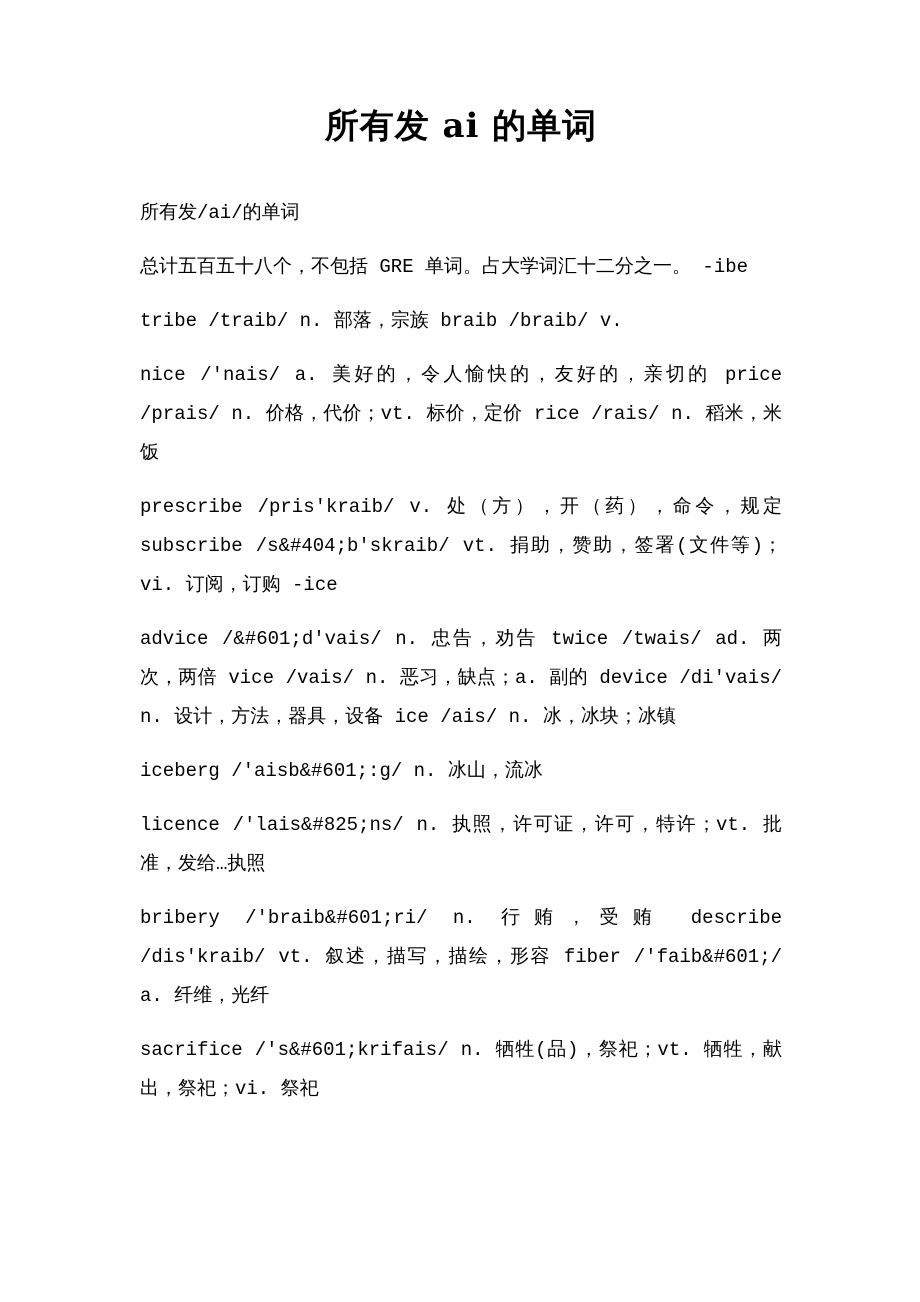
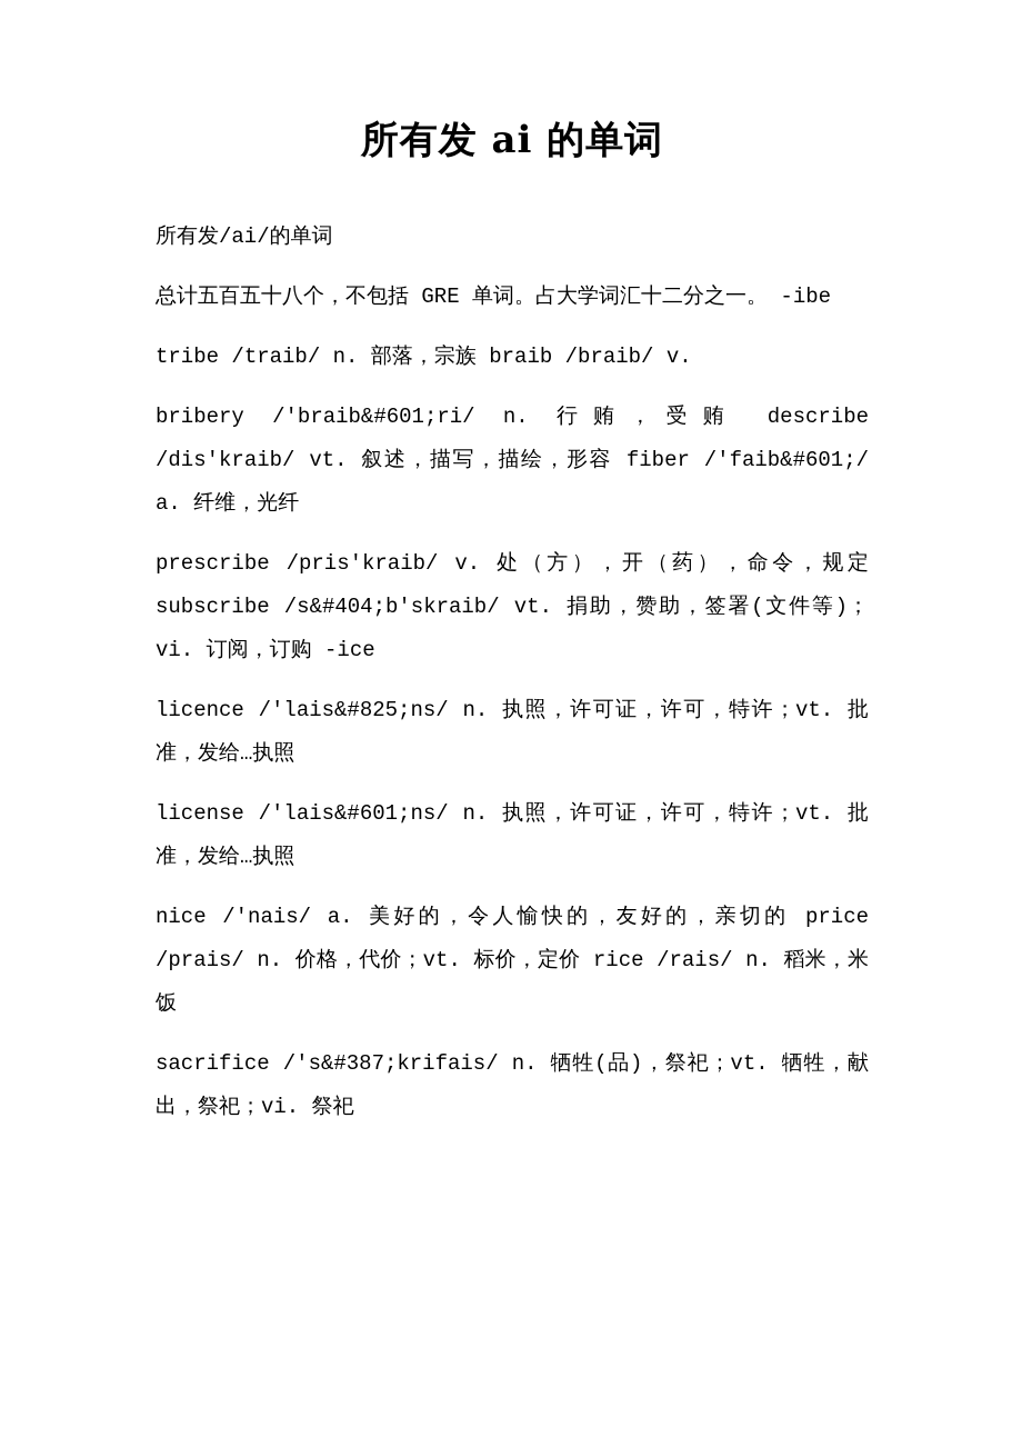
  所有发 ai 的单词
  所有发/ai/的单词
  总计五百五十八个，不包括 GRE 单词。占大学词汇十二分之一。 -ibe
  tribe /traib/ n. 部落，宗族 braib /braib/ v.
- nice /'nais/ a. 美好的，令人愉快的，友好的，亲切的 price /prais/ n. 价格，代价；vt. 标价，定价 rice /rais/ n. 稻米，米饭
+ bribery /'braib&#601;ri/ n. 行贿，受贿 describe /dis'kraib/ vt. 叙述，描写，描绘，形容 fiber /'faib&#601;/ a. 纤维，光纤
  prescribe /pris'kraib/ v. 处（方），开（药），命令，规定 subscribe /s&#404;b'skraib/ vt. 捐助，赞助，签署(文件等)；vi. 订阅，订购 -ice
- advice /&#601;d'vais/ n. 忠告，劝告 twice /twais/ ad. 两次，两倍 vice /vais/ n. 恶习，缺点；a. 副的 device /di'vais/ n. 设计，方法，器具，设备 ice /ais/ n. 冰，冰块；冰镇
- iceberg /'aisb&#601;:g/ n. 冰山，流冰
  licence /'lais&#825;ns/ n. 执照，许可证，许可，特许；vt. 批准，发给…执照
+ license /'lais&#601;ns/ n. 执照，许可证，许可，特许；vt. 批准，发给…执照
- bribery /'braib&#601;ri/ n. 行贿，受贿 describe /dis'kraib/ vt. 叙述，描写，描绘，形容 fiber /'faib&#601;/ a. 纤维，光纤
+ nice /'nais/ a. 美好的，令人愉快的，友好的，亲切的 price /prais/ n. 价格，代价；vt. 标价，定价 rice /rais/ n. 稻米，米饭
- sacrifice /'s&#601;krifais/ n. 牺牲(品)，祭祀；vt. 牺牲，献出，祭祀；vi. 祭祀
+ sacrifice /'s&#387;krifais/ n. 牺牲(品)，祭祀；vt. 牺牲，献出，祭祀；vi. 祭祀
